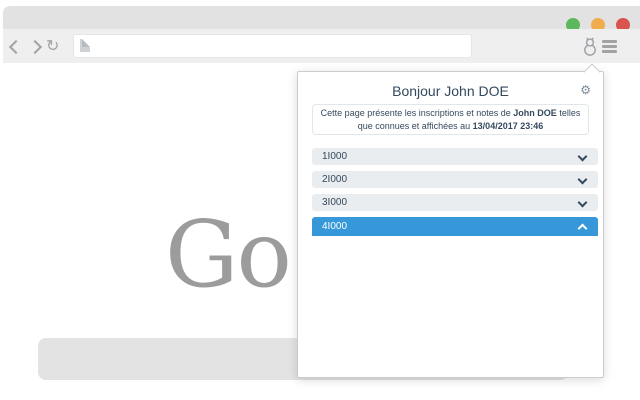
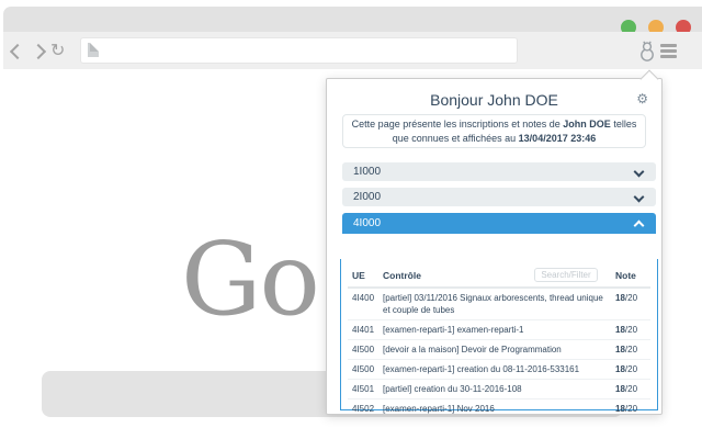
  ↻
  Go
  Bonjour John DOE
  ⚙
  Cette page présente les inscriptions et notes de John DOE telles que connues et affichées au 13/04/2017 23:46
  1I000
  2I000
- 3I000
  4I000
+ UE	Contrôle Search/Filter	Note
+ 4I400	[partiel] 03/11/2016 Signaux arborescents, thread unique et couple de tubes	18/20
+ 4I401	[examen-reparti-1] examen-reparti-1	18/20
+ 4I500	[devoir a la maison] Devoir de Programmation	18/20
+ 4I500	[examen-reparti-1] creation du 08-11-2016-533161	18/20
+ 4I501	[partiel] creation du 30-11-2016-108	18/20
+ 4I502	[examen-reparti-1] Nov 2016	18/20
